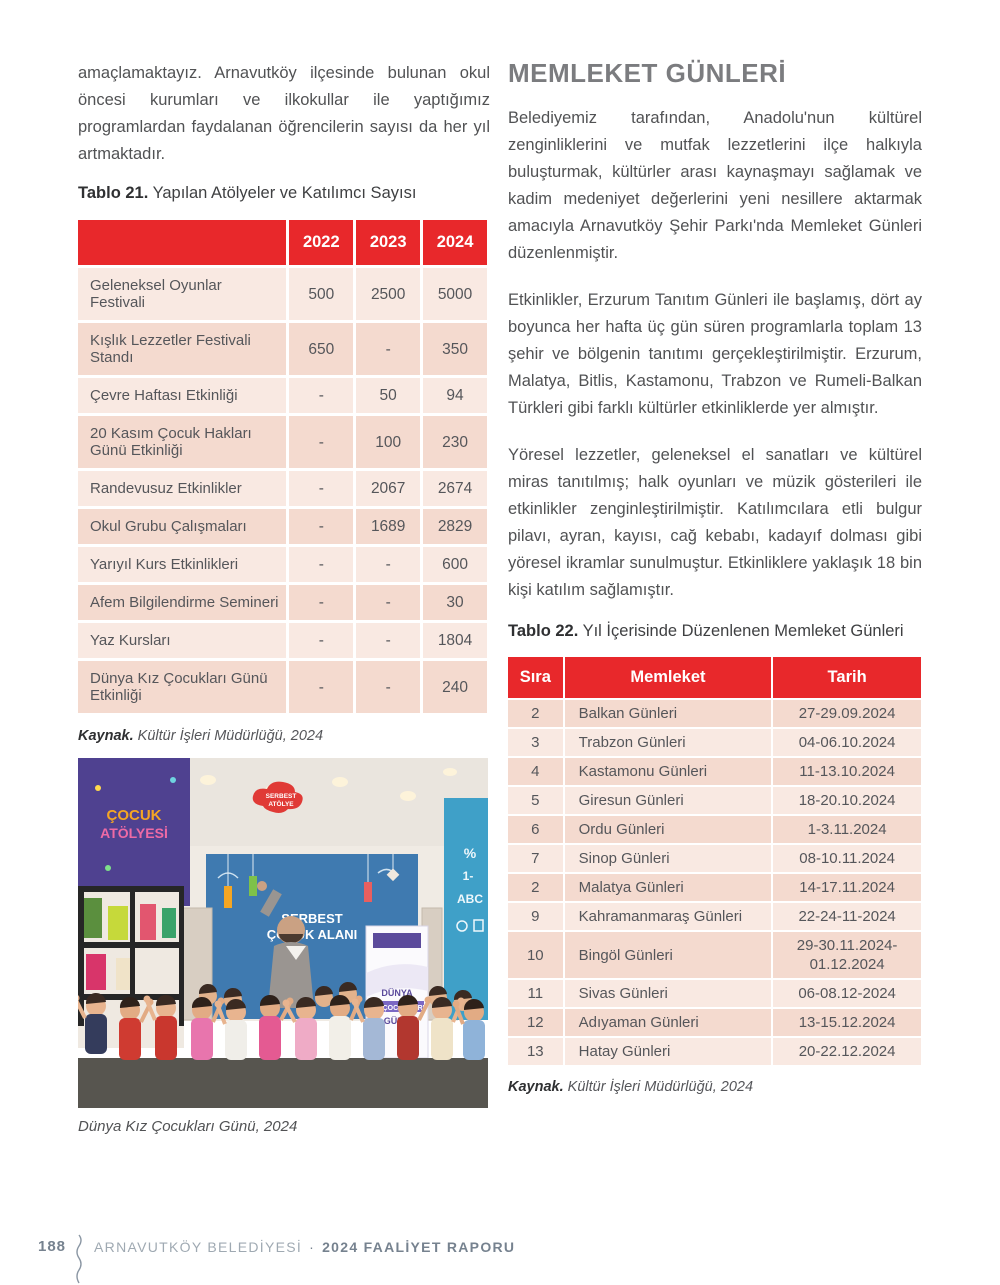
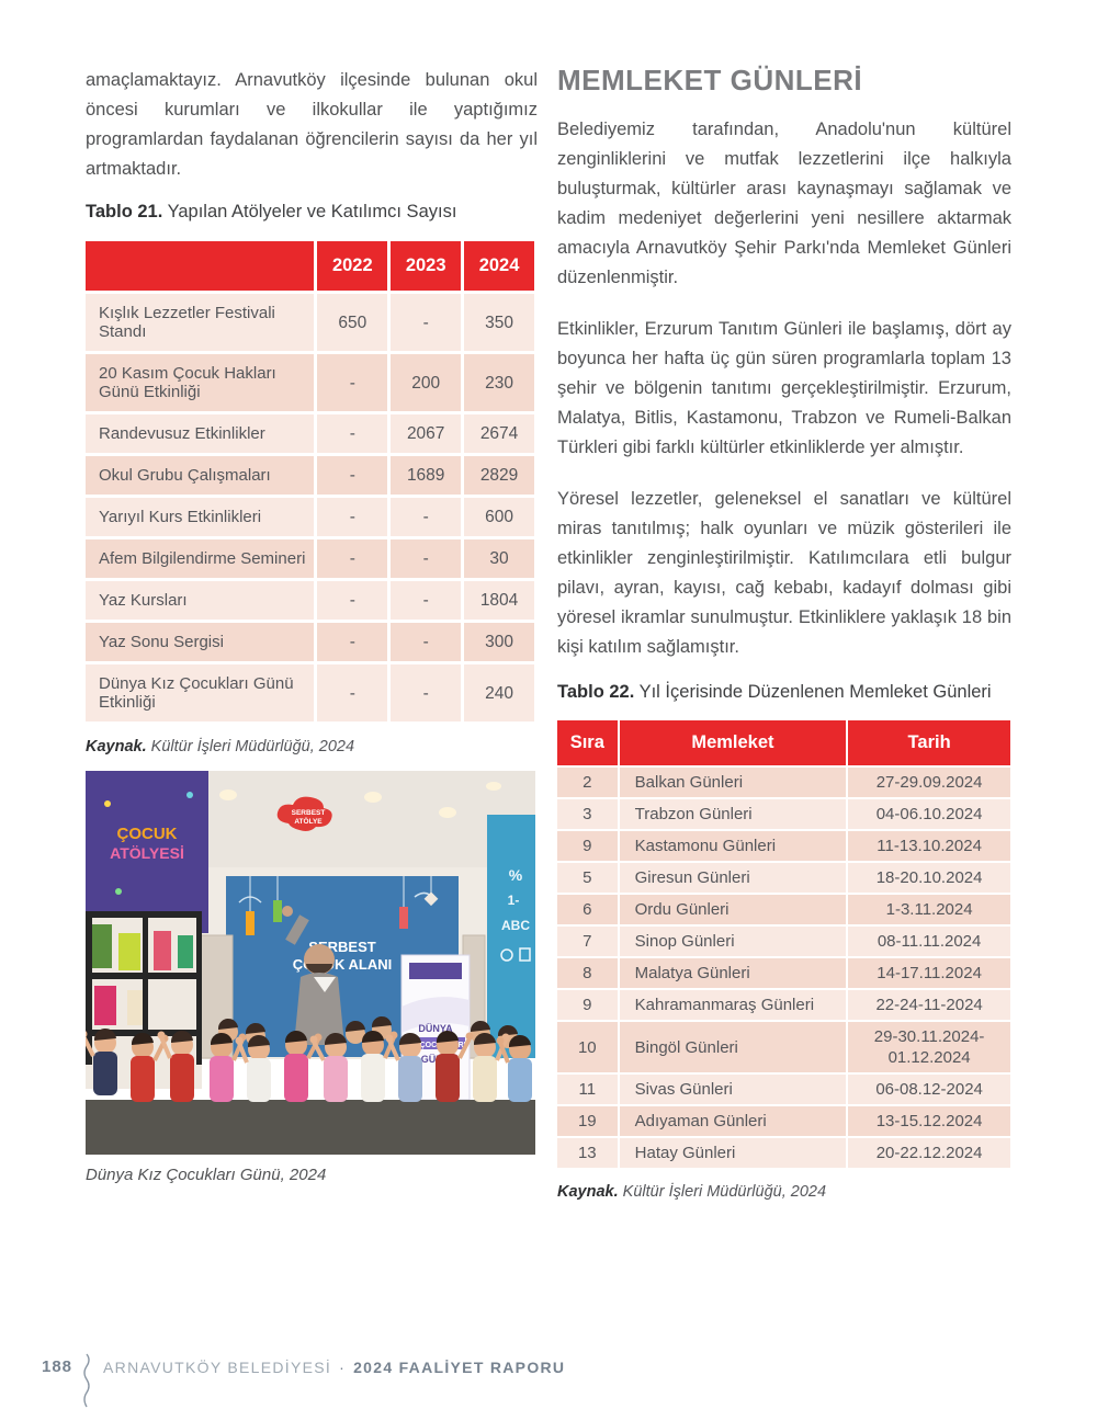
  amaçlamaktayız. Arnavutköy ilçesinde bulunan okul öncesi kurumları ve ilkokullar ile yaptığımız programlardan faydalanan öğrencilerin sayısı da her yıl artmaktadır.
  Tablo 21. Yapılan Atölyeler ve Katılımcı Sayısı
  	2022	2023	2024
- Geleneksel Oyunlar Festivali	500	2500	5000
  Kışlık Lezzetler Festivali Standı	650	-	350
- Çevre Haftası Etkinliği	-	50	94
- 20 Kasım Çocuk Hakları Günü Etkinliği	-	100	230
+ 20 Kasım Çocuk Hakları Günü Etkinliği	-	200	230
  Randevusuz Etkinlikler	-	2067	2674
  Okul Grubu Çalışmaları	-	1689	2829
  Yarıyıl Kurs Etkinlikleri	-	-	600
  Afem Bilgilendirme Semineri	-	-	30
  Yaz Kursları	-	-	1804
+ Yaz Sonu Sergisi	-	-	300
  Dünya Kız Çocukları Günü Etkinliği	-	-	240
  Kaynak. Kültür İşleri Müdürlüğü, 2024
  ÇOCUK
  ATÖLYESİ
  RBEST
  ÇK ALANI
  %
  1-
  ABC
  DÜNYA
  Dünya Kız Çocukları Günü, 2024
  MEMLEKET GÜNLERİ
  Belediyemiz tarafından, Anadolu'nun kültürel zenginliklerini ve mutfak lezzetlerini ilçe halkıyla buluşturmak, kültürler arası kaynaşmayı sağlamak ve kadim medeniyet değerlerini yeni nesillere aktarmak amacıyla Arnavutköy Şehir Parkı'nda Memleket Günleri düzenlenmiştir.
  Etkinlikler, Erzurum Tanıtım Günleri ile başlamış, dört ay boyunca her hafta üç gün süren programlarla toplam 13 şehir ve bölgenin tanıtımı gerçekleştirilmiştir. Erzurum, Malatya, Bitlis, Kastamonu, Trabzon ve Rumeli-Balkan Türkleri gibi farklı kültürler etkinliklerde yer almıştır.
  Yöresel lezzetler, geleneksel el sanatları ve kültürel miras tanıtılmış; halk oyunları ve müzik gösterileri ile etkinlikler zenginleştirilmiştir. Katılımcılara etli bulgur pilavı, ayran, kayısı, cağ kebabı, kadayıf dolması gibi yöresel ikramlar sunulmuştur. Etkinliklere yaklaşık 18 bin kişi katılım sağlamıştır.
  Tablo 22. Yıl İçerisinde Düzenlenen Memleket Günleri
  Sıra	Memleket	Tarih
  2	Balkan Günleri	27-29.09.2024
  3	Trabzon Günleri	04-06.10.2024
- 4	Kastamonu Günleri	11-13.10.2024
+ 9	Kastamonu Günleri	11-13.10.2024
  5	Giresun Günleri	18-20.10.2024
  6	Ordu Günleri	1-3.11.2024
- 7	Sinop Günleri	08-10.11.2024
+ 7	Sinop Günleri	08-11.11.2024
- 2	Malatya Günleri	14-17.11.2024
+ 8	Malatya Günleri	14-17.11.2024
  9	Kahramanmaraş Günleri	22-24-11-2024
  10	Bingöl Günleri	29-30.11.2024- 01.12.2024
  11	Sivas Günleri	06-08.12-2024
- 12	Adıyaman Günleri	13-15.12.2024
+ 19	Adıyaman Günleri	13-15.12.2024
  13	Hatay Günleri	20-22.12.2024
  Kaynak. Kültür İşleri Müdürlüğü, 2024
  188
  ARNAVUTKÖY BELEDİYESİ
  ·
  2024 FAALİYET RAPORU
